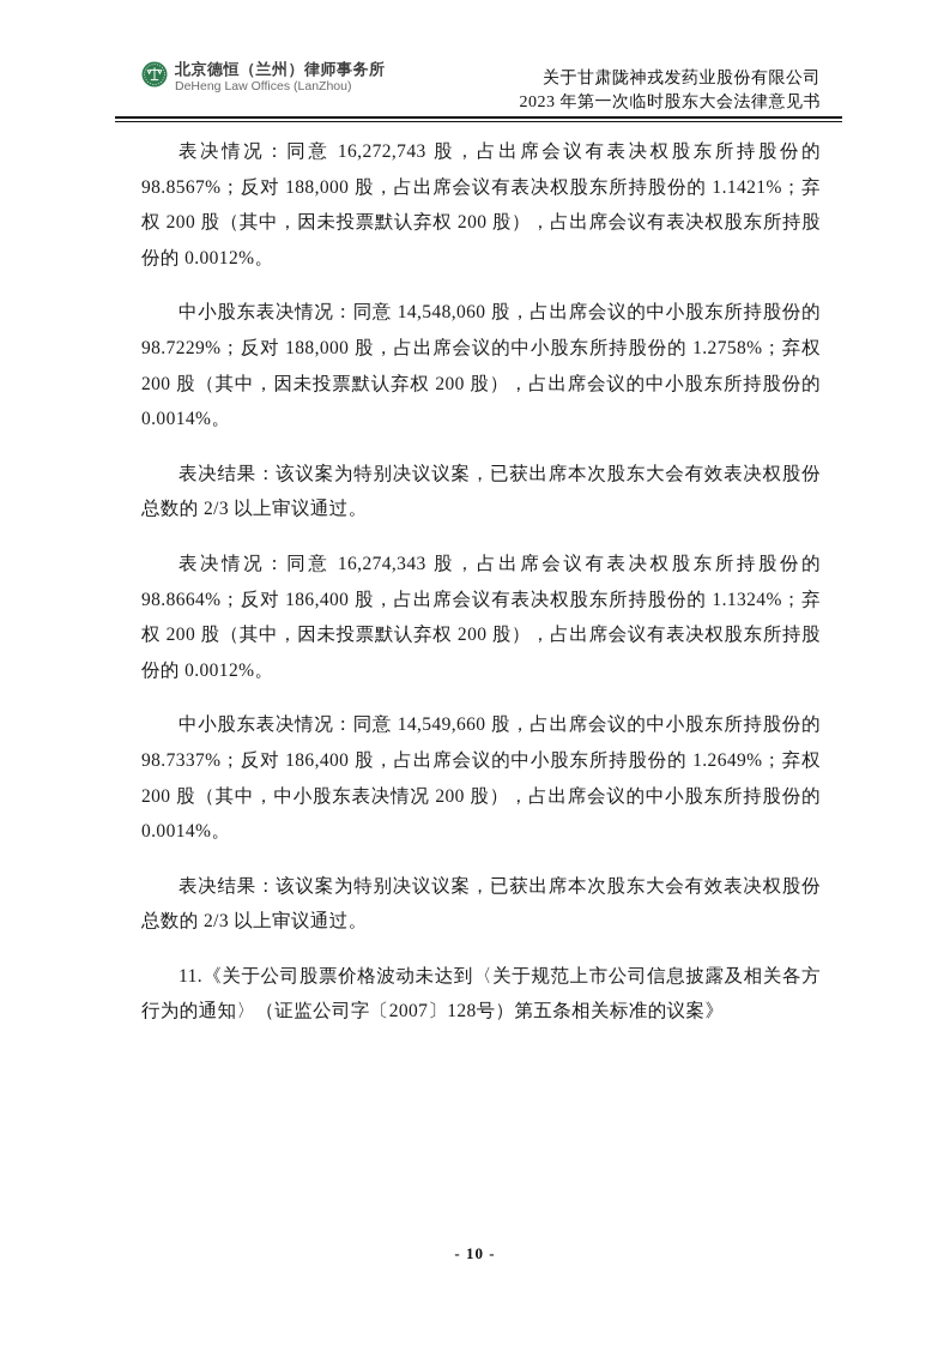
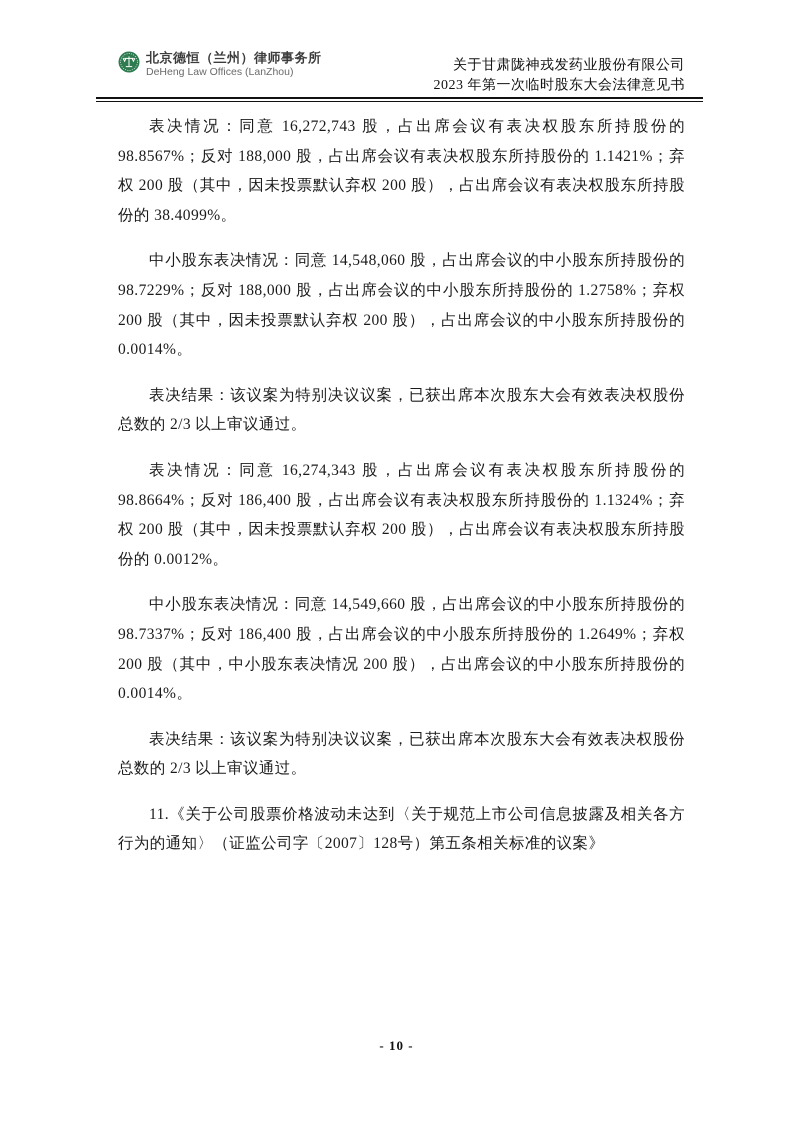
  北京德恒（兰州）律师事务所
  DeHeng Law Offices (LanZhou)
  关于甘肃陇神戎发药业股份有限公司
  2023 年第一次临时股东大会法律意见书
- 表决情况：同意 16,272,743 股，占出席会议有表决权股东所持股份的 98.8567%；反对 188,000 股，占出席会议有表决权股东所持股份的 1.1421%；弃权 200 股（其中，因未投票默认弃权 200 股），占出席会议有表决权股东所持股份的 0.0012%。
+ 表决情况：同意 16,272,743 股，占出席会议有表决权股东所持股份的 98.8567%；反对 188,000 股，占出席会议有表决权股东所持股份的 1.1421%；弃权 200 股（其中，因未投票默认弃权 200 股），占出席会议有表决权股东所持股份的 38.4099%。
  中小股东表决情况：同意 14,548,060 股，占出席会议的中小股东所持股份的 98.7229%；反对 188,000 股，占出席会议的中小股东所持股份的 1.2758%；弃权 200 股（其中，因未投票默认弃权 200 股），占出席会议的中小股东所持股份的 0.0014%。
  表决结果：该议案为特别决议议案，已获出席本次股东大会有效表决权股份总数的 2/3 以上审议通过。
  表决情况：同意 16,274,343 股，占出席会议有表决权股东所持股份的 98.8664%；反对 186,400 股，占出席会议有表决权股东所持股份的 1.1324%；弃权 200 股（其中，因未投票默认弃权 200 股），占出席会议有表决权股东所持股份的 0.0012%。
  中小股东表决情况：同意 14,549,660 股，占出席会议的中小股东所持股份的 98.7337%；反对 186,400 股，占出席会议的中小股东所持股份的 1.2649%；弃权 200 股（其中，中小股东表决情况 200 股），占出席会议的中小股东所持股份的 0.0014%。
  表决结果：该议案为特别决议议案，已获出席本次股东大会有效表决权股份总数的 2/3 以上审议通过。
  11.《关于公司股票价格波动未达到〈关于规范上市公司信息披露及相关各方行为的通知〉（证监公司字〔2007〕128号）第五条相关标准的议案》
  - 10 -
